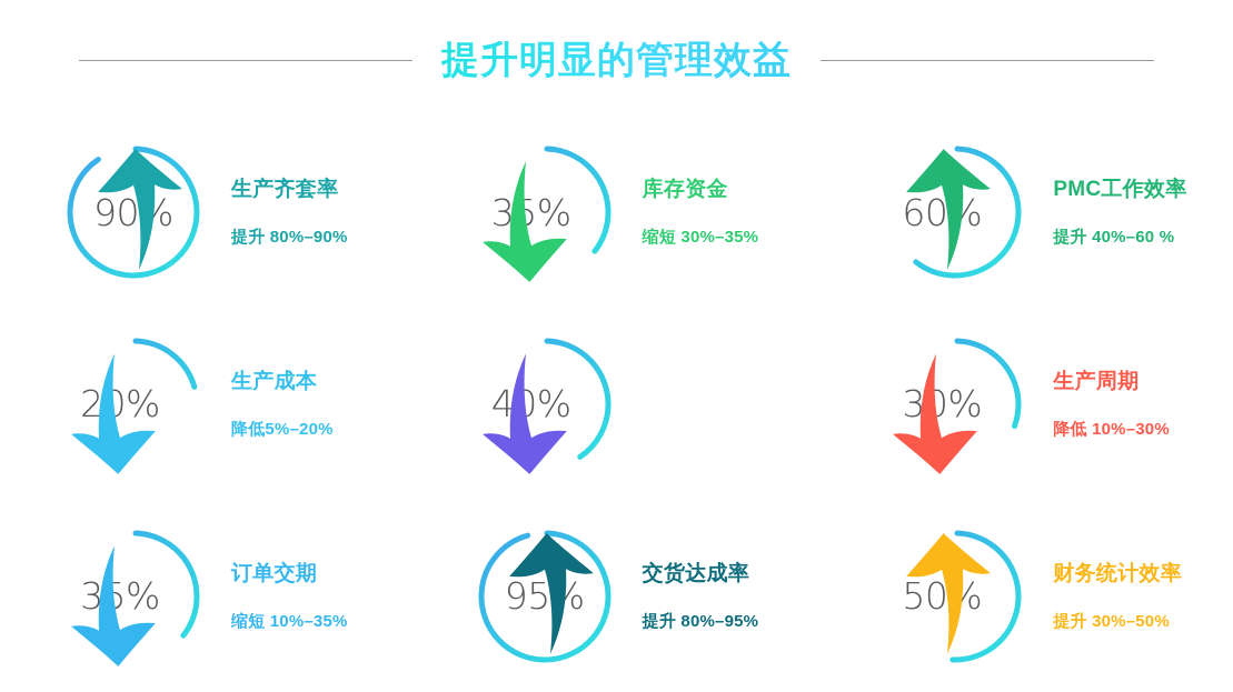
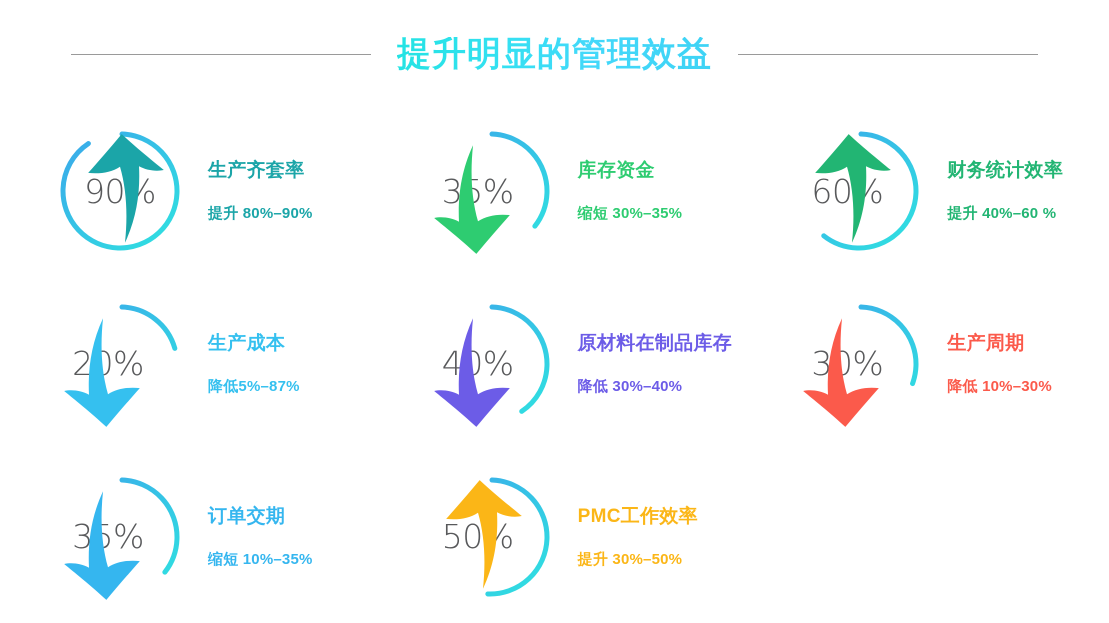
  提升明显的管理效益
  90%
  生产齐套率
  提升 80%–90%
  35%
  库存资金
  缩短 30%–35%
  60%
- PMC工作效率
+ 财务统计效率
  提升 40%–60 %
  20%
  生产成本
- 降低5%–20%
+ 降低5%–87%
  40%
+ 原材料在制品库存
+ 降低 30%–40%
  30%
  生产周期
  降低 10%–30%
  35%
  订单交期
  缩短 10%–35%
- 95%
- 交货达成率
- 提升 80%–95%
  50%
- 财务统计效率
+ PMC工作效率
  提升 30%–50%
